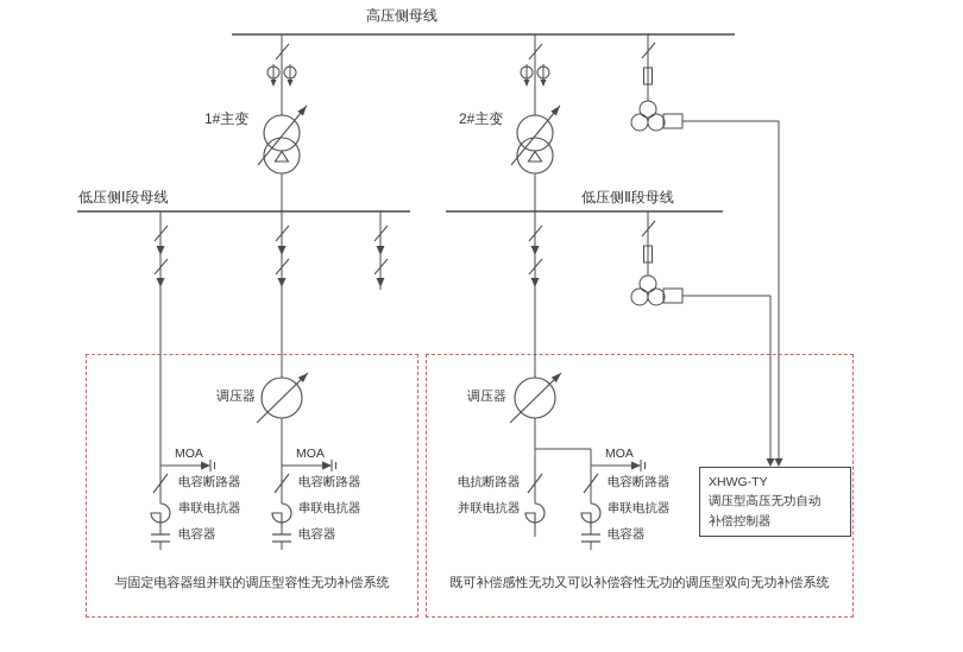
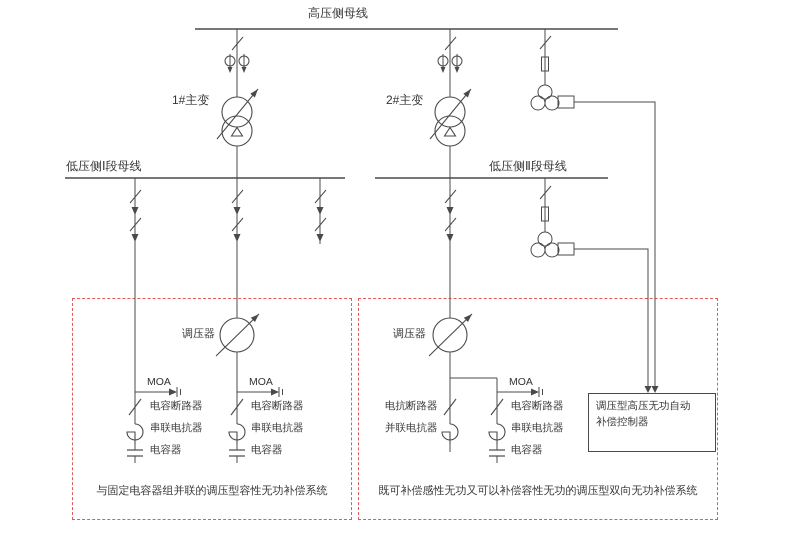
  高压侧母线
  1#主变
  2#主变
  低压侧Ⅰ段母线
  低压侧Ⅱ段母线
  调压器
  调压器
  MOA
  电容断路器
  串联电抗器
  电容器
  MOA
  电容断路器
  串联电抗器
  电容器
  电抗断路器
  并联电抗器
  MOA
  电容断路器
  串联电抗器
  电容器
- XHWG-TY
  调压型高压无功自动
  补偿控制器
  与固定电容器组并联的调压型容性无功补偿系统
  既可补偿感性无功又可以补偿容性无功的调压型双向无功补偿系统
